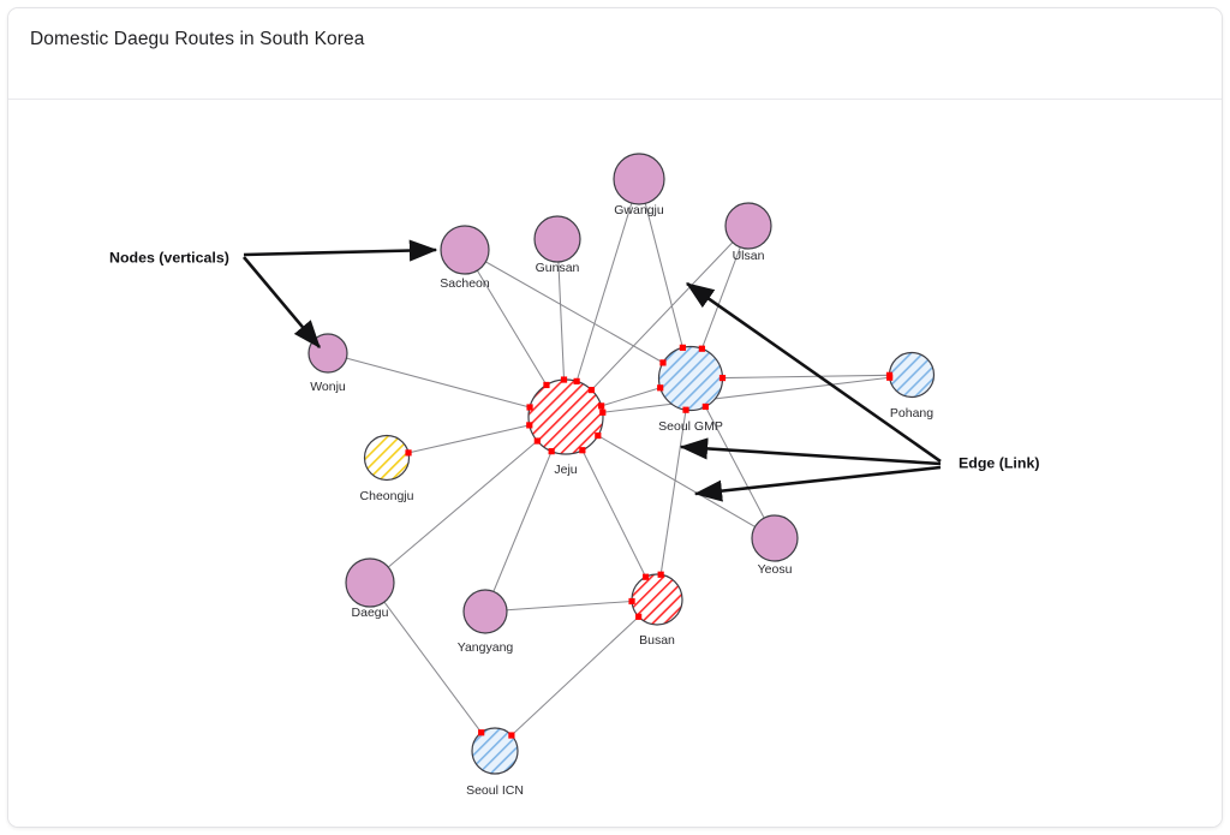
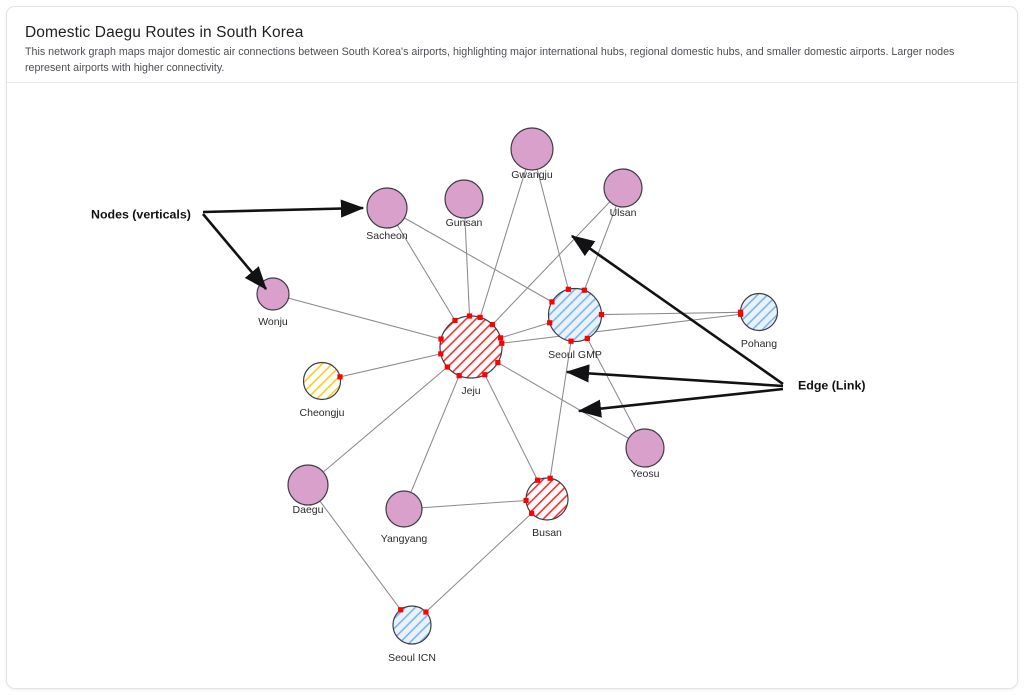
  Domestic Daegu Routes in South Korea
+ This network graph maps major domestic air connections between South Korea's airports, highlighting major international hubs, regional domestic hubs, and smaller domestic airports. Larger nodes represent airports with higher connectivity.
  Jeju
  Seoul GMP
  Busan
  Seoul ICN
  Pohang
  Cheongju
  Gwangju
  Sacheon
  Gunsan
  Ulsan
  Wonju
  Yeosu
  Daegu
  Yangyang
  Nodes (verticals)
  Edge (Link)
